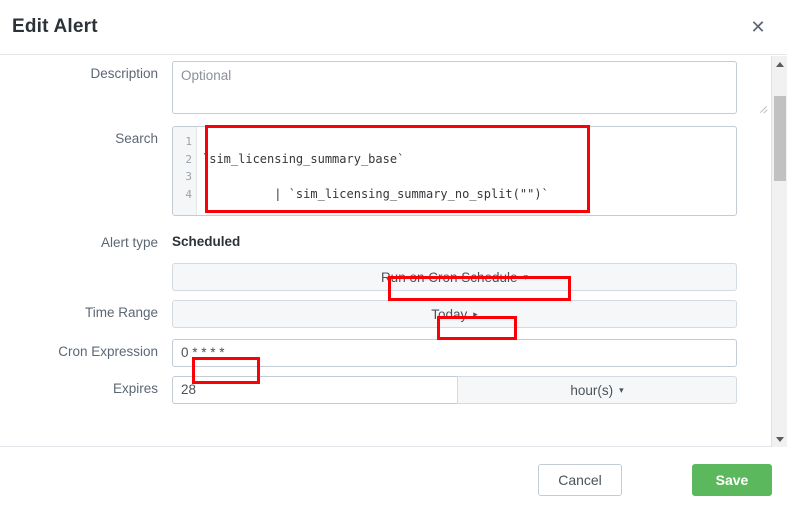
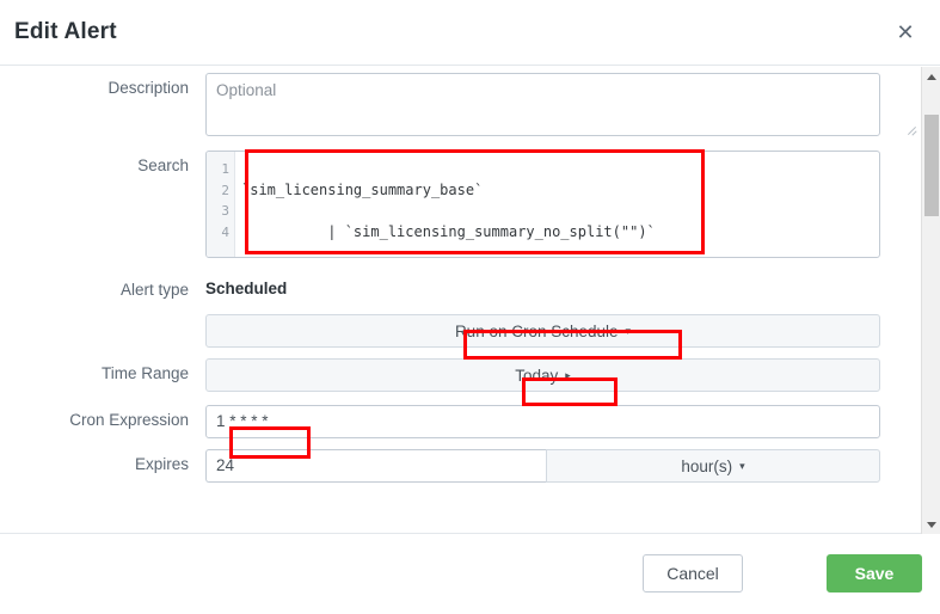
  Edit Alert
  ✕
  Description
  Optional
  Search
  1
  2
  3
  4
  `sim_licensing_summary_base`
  | `sim_licensing_summary_no_split("")`
  Alert type
  Scheduled
  Run on Cron Schedule
  ▾
  Time Range
  Today
  ▸
  Cron Expression
- 0 * * * *
+ 1 * * * *
  Expires
- 28
+ 24
  hour(s)
  ▾
  Cancel
  Save
